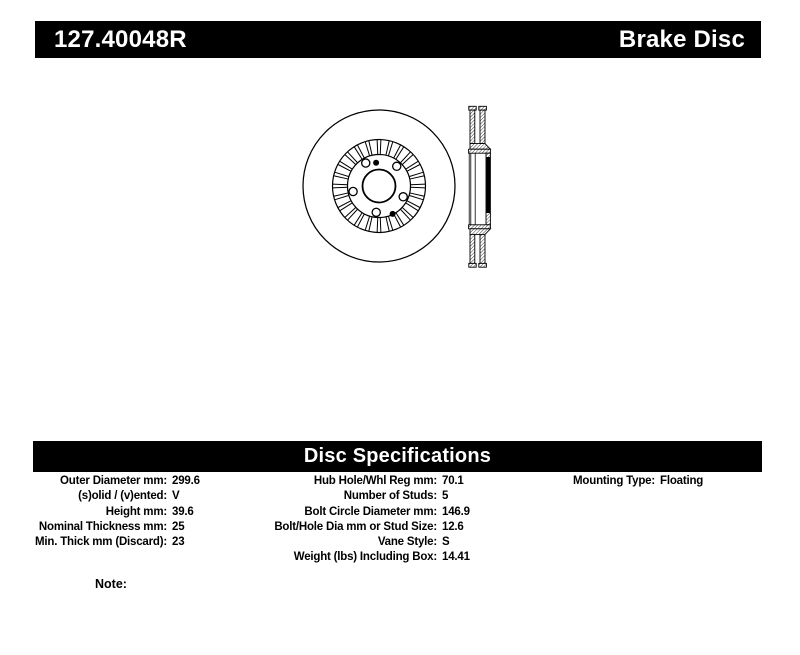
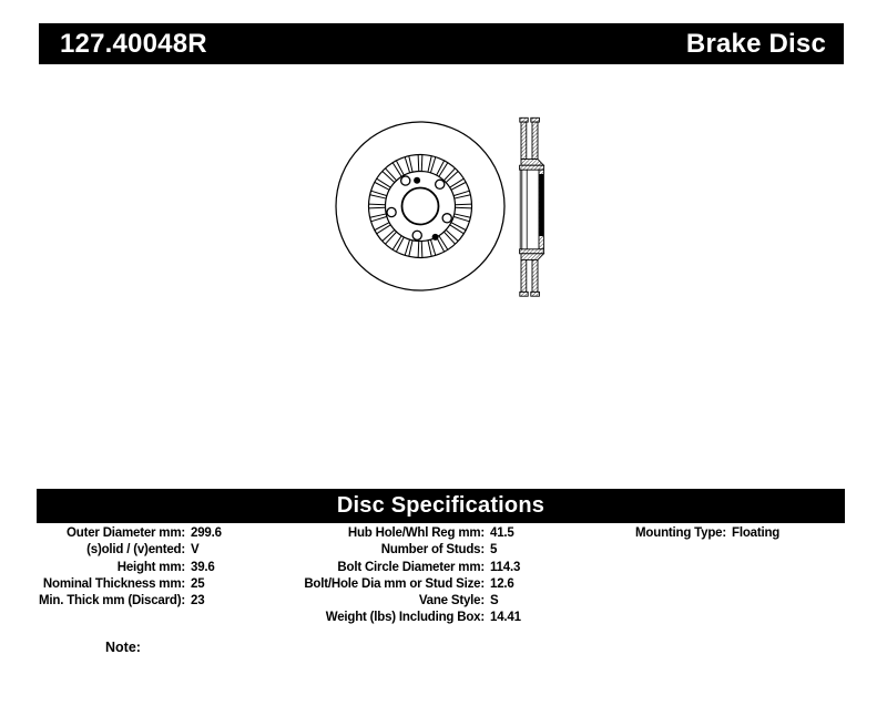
  127.40048R
  Brake Disc
  Disc Specifications
  Outer Diameter mm:
  299.6
  (s)olid / (v)ented:
  V
  Height mm:
  39.6
  Nominal Thickness mm:
  25
  Min. Thick mm (Discard):
  23
  Hub Hole/Whl Reg mm:
- 70.1
+ 41.5
  Number of Studs:
  5
  Bolt Circle Diameter mm:
- 146.9
+ 114.3
  Bolt/Hole Dia mm or Stud Size:
  12.6
  Vane Style:
  S
  Weight (lbs) Including Box:
  14.41
  Mounting Type:
  Floating
  Note:
